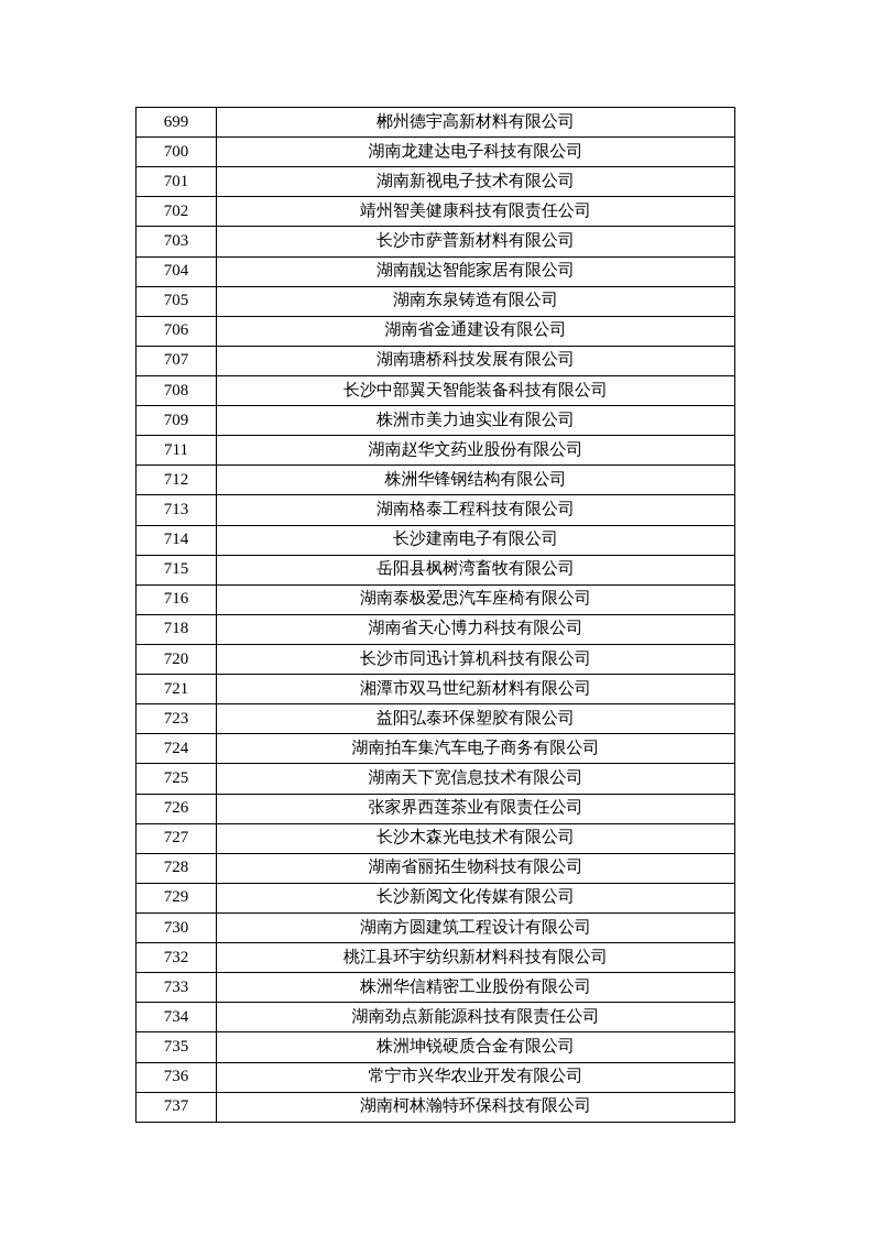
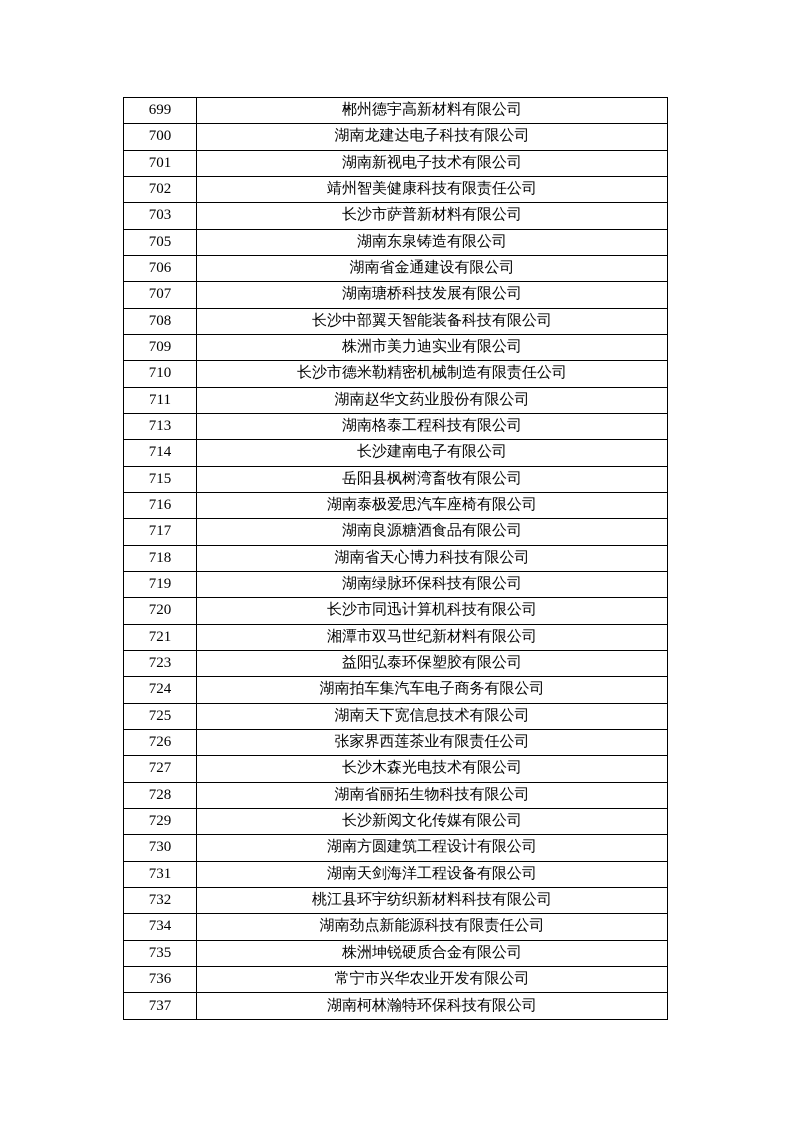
  699	郴州德宇高新材料有限公司
  700	湖南龙建达电子科技有限公司
  701	湖南新视电子技术有限公司
  702	靖州智美健康科技有限责任公司
  703	长沙市萨普新材料有限公司
- 704	湖南靓达智能家居有限公司
  705	湖南东泉铸造有限公司
  706	湖南省金通建设有限公司
  707	湖南瑭桥科技发展有限公司
  708	长沙中部翼天智能装备科技有限公司
  709	株洲市美力迪实业有限公司
+ 710	长沙市德米勒精密机械制造有限责任公司
  711	湖南赵华文药业股份有限公司
- 712	株洲华锋钢结构有限公司
  713	湖南格泰工程科技有限公司
  714	长沙建南电子有限公司
  715	岳阳县枫树湾畜牧有限公司
  716	湖南泰极爱思汽车座椅有限公司
+ 717	湖南良源糖酒食品有限公司
  718	湖南省天心博力科技有限公司
+ 719	湖南绿脉环保科技有限公司
  720	长沙市同迅计算机科技有限公司
  721	湘潭市双马世纪新材料有限公司
  723	益阳弘泰环保塑胶有限公司
  724	湖南拍车集汽车电子商务有限公司
  725	湖南天下宽信息技术有限公司
  726	张家界西莲茶业有限责任公司
  727	长沙木森光电技术有限公司
  728	湖南省丽拓生物科技有限公司
  729	长沙新阅文化传媒有限公司
  730	湖南方圆建筑工程设计有限公司
+ 731	湖南天剑海洋工程设备有限公司
  732	桃江县环宇纺织新材料科技有限公司
- 733	株洲华信精密工业股份有限公司
  734	湖南劲点新能源科技有限责任公司
  735	株洲坤锐硬质合金有限公司
  736	常宁市兴华农业开发有限公司
  737	湖南柯林瀚特环保科技有限公司
